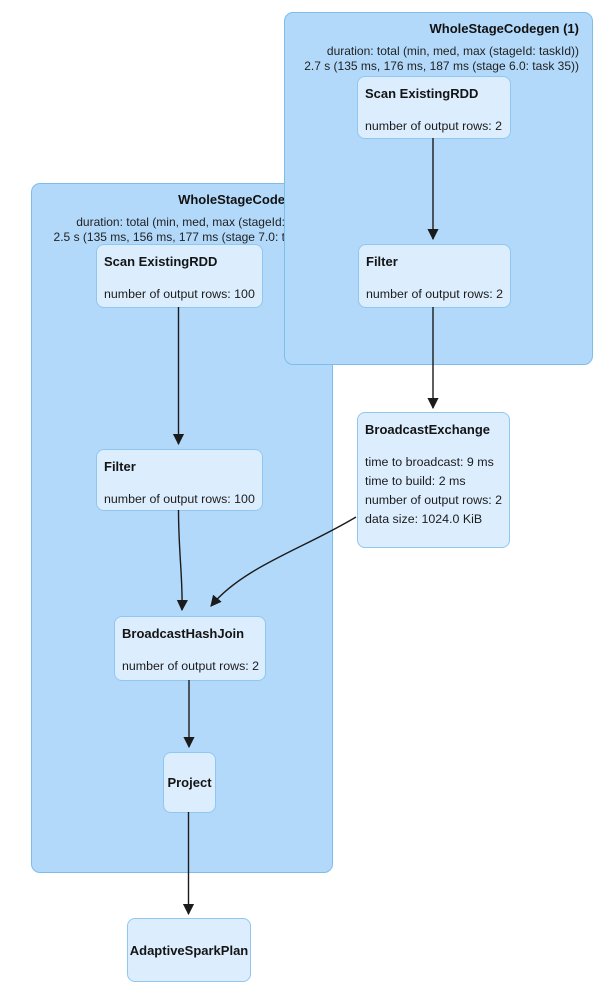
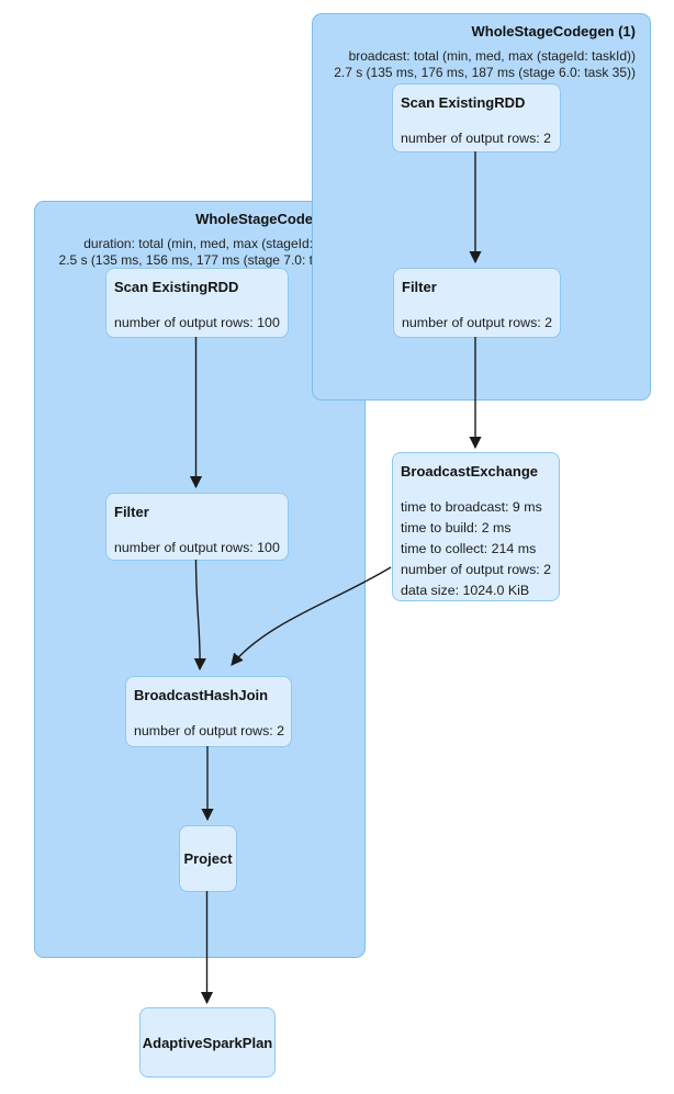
  WholeStageCode
  duration: total (min, med, max (stageId
  2.5 s (135 ms, 156 ms, 177 ms (stage 7.0:
  Scan ExistingRDD
  number of output rows: 100
  Filter
  number of output rows: 100
  BroadcastHashJoin
  number of output rows: 2
  Project
  WholeStageCodegen (1)
- duration: total (min, med, max (stageId: taskId))
+ broadcast: total (min, med, max (stageId: taskId))
  2.7 s (135 ms, 176 ms, 187 ms (stage 6.0: task 35))
  Scan ExistingRDD
  number of output rows: 2
  Filter
  number of output rows: 2
  BroadcastExchange
  time to broadcast: 9 ms
  time to build: 2 ms
+ time to collect: 214 ms
  number of output rows: 2
  data size: 1024.0 KiB
  AdaptiveSparkPlan
